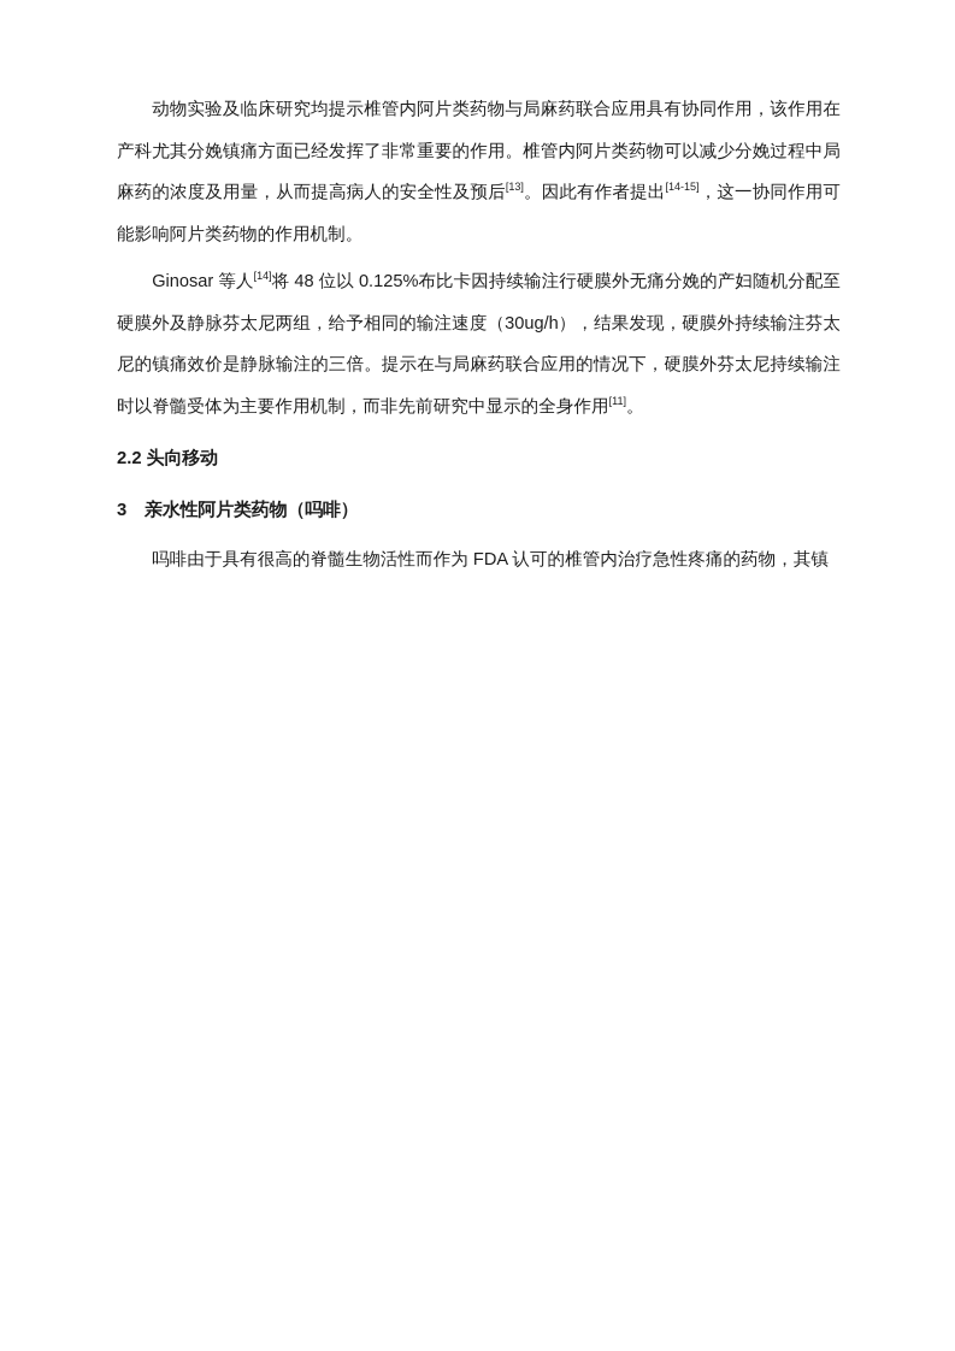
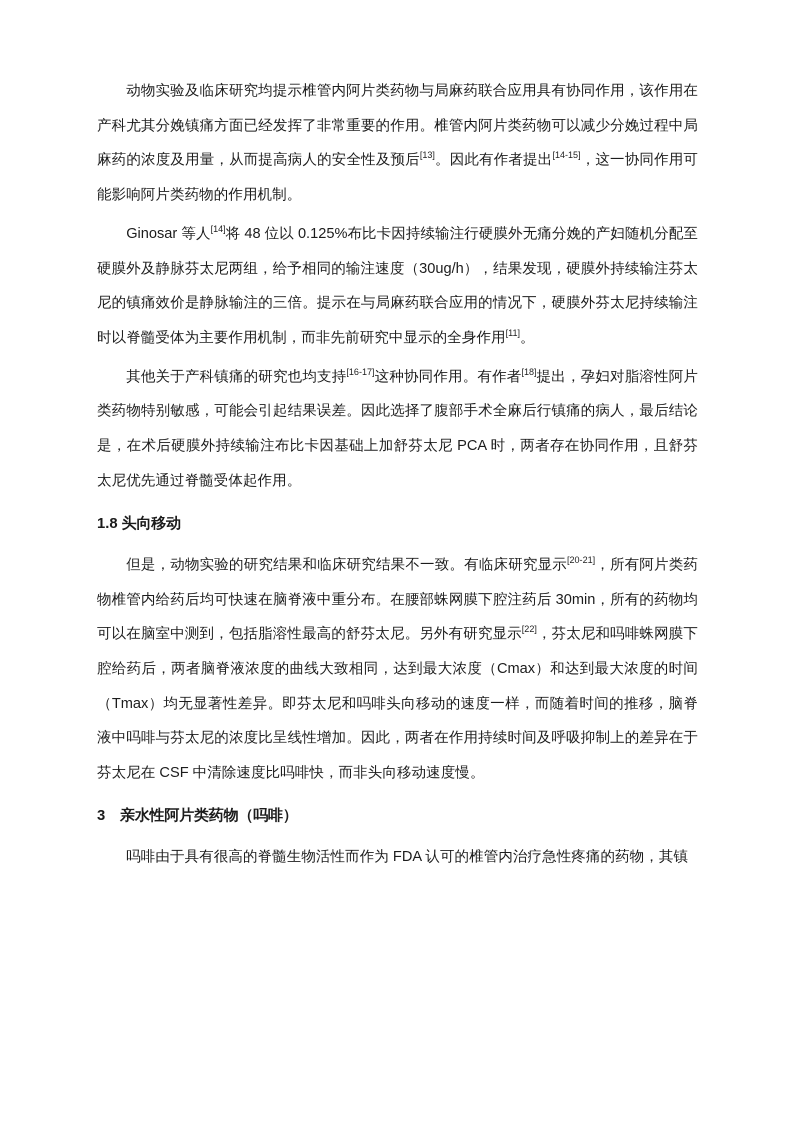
  动物实验及临床研究均提示椎管内阿片类药物与局麻药联合应用具有协同作用，该作用在产科尤其分娩镇痛方面已经发挥了非常重要的作用。椎管内阿片类药物可以减少分娩过程中局麻药的浓度及用量，从而提高病人的安全性及预后[13]。因此有作者提出[14-15]，这一协同作用可能影响阿片类药物的作用机制。
  Ginosar 等人[14]将 48 位以 0.125%布比卡因持续输注行硬膜外无痛分娩的产妇随机分配至硬膜外及静脉芬太尼两组，给予相同的输注速度（30ug/h），结果发现，硬膜外持续输注芬太尼的镇痛效价是静脉输注的三倍。提示在与局麻药联合应用的情况下，硬膜外芬太尼持续输注时以脊髓受体为主要作用机制，而非先前研究中显示的全身作用[11]。
+ 其他关于产科镇痛的研究也均支持[16-17]这种协同作用。有作者[18]提出，孕妇对脂溶性阿片类药物特别敏感，可能会引起结果误差。因此选择了腹部手术全麻后行镇痛的病人，最后结论是，在术后硬膜外持续输注布比卡因基础上加舒芬太尼 PCA 时，两者存在协同作用，且舒芬太尼优先通过脊髓受体起作用。
- 2.2 头向移动
+ 1.8 头向移动
+ 但是，动物实验的研究结果和临床研究结果不一致。有临床研究显示[20-21]，所有阿片类药物椎管内给药后均可快速在脑脊液中重分布。在腰部蛛网膜下腔注药后 30min，所有的药物均可以在脑室中测到，包括脂溶性最高的舒芬太尼。另外有研究显示[22]，芬太尼和吗啡蛛网膜下腔给药后，两者脑脊液浓度的曲线大致相同，达到最大浓度（Cmax）和达到最大浓度的时间（Tmax）均无显著性差异。即芬太尼和吗啡头向移动的速度一样，而随着时间的推移，脑脊液中吗啡与芬太尼的浓度比呈线性增加。因此，两者在作用持续时间及呼吸抑制上的差异在于芬太尼在 CSF 中清除速度比吗啡快，而非头向移动速度慢。
  3 亲水性阿片类药物（吗啡）
  吗啡由于具有很高的脊髓生物活性而作为 FDA 认可的椎管内治疗急性疼痛的药物，其镇
